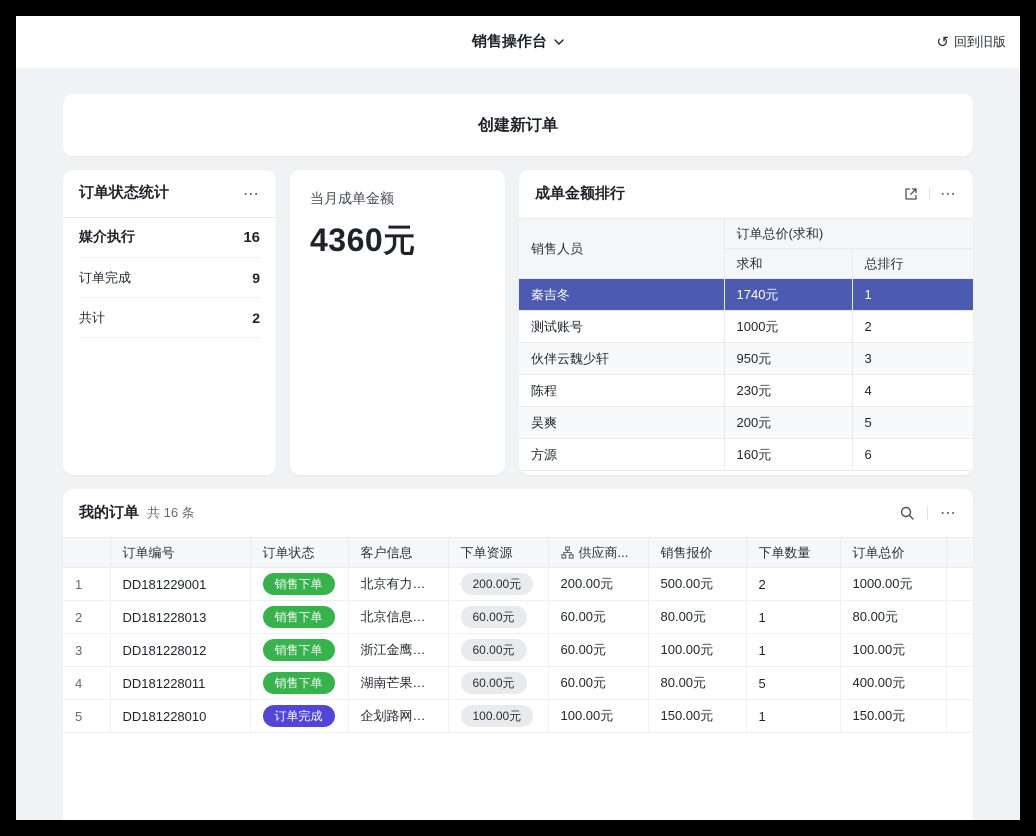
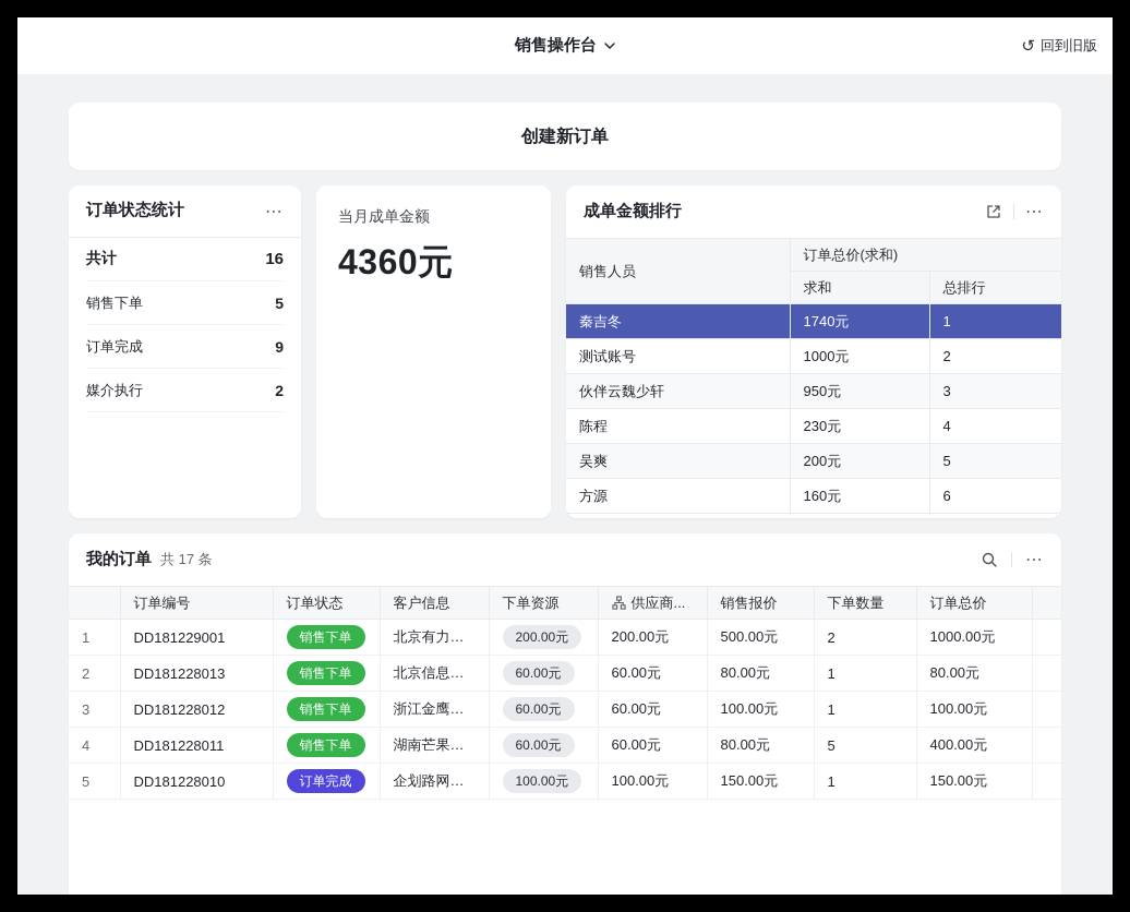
  销售操作台
  ↺
  回到旧版
  创建新订单
  订单状态统计
  ⋯
- 媒介执行
+ 共计
  16
+ 销售下单
+ 5
  订单完成
  9
- 共计
+ 媒介执行
  2
  当月成单金额
  4360元
  成单金额排行
  ⋯
  销售人员	订单总价(求和)
  求和	总排行
  秦吉冬	1740元	1
  测试账号	1000元	2
  伙伴云魏少轩	950元	3
  陈程	230元	4
  吴爽	200元	5
  方源	160元	6
  我的订单
- 共 16 条
+ 共 17 条
  ⋯
  	订单编号	订单状态	客户信息	下单资源	供应商...	销售报价	下单数量	订单总价
  1	DD181229001	销售下单	北京有力量...	200.00元	200.00元	500.00元	2	1000.00元
  2	DD181228013	销售下单	北京信息大...	60.00元	60.00元	80.00元	1	80.00元
  3	DD181228012	销售下单	浙江金鹰卡...	60.00元	60.00元	100.00元	1	100.00元
  4	DD181228011	销售下单	湖南芒果娱...	60.00元	60.00元	80.00元	5	400.00元
  5	DD181228010	订单完成	企划路网络...	100.00元	100.00元	150.00元	1	150.00元
